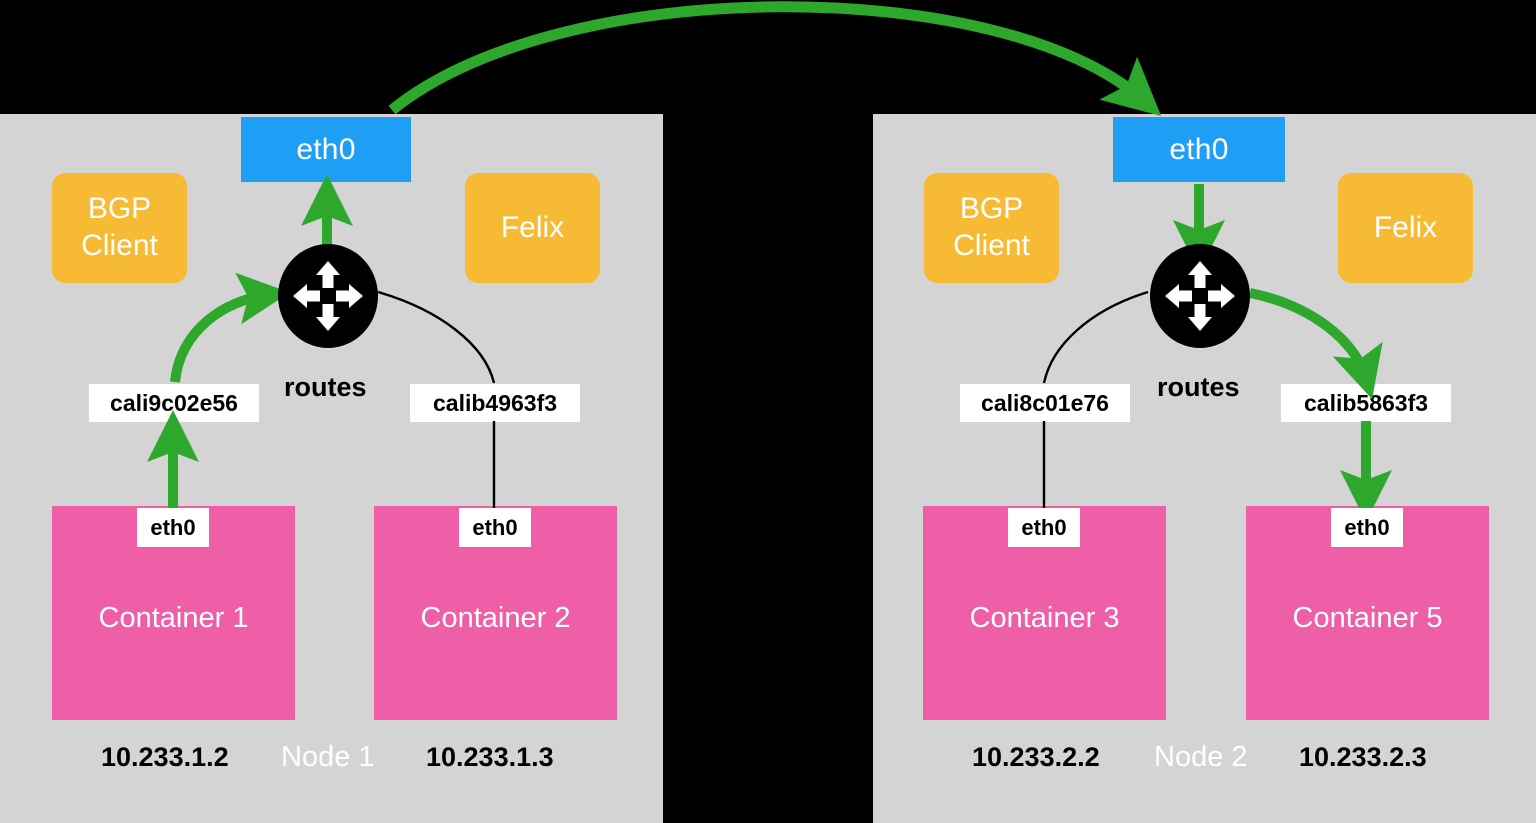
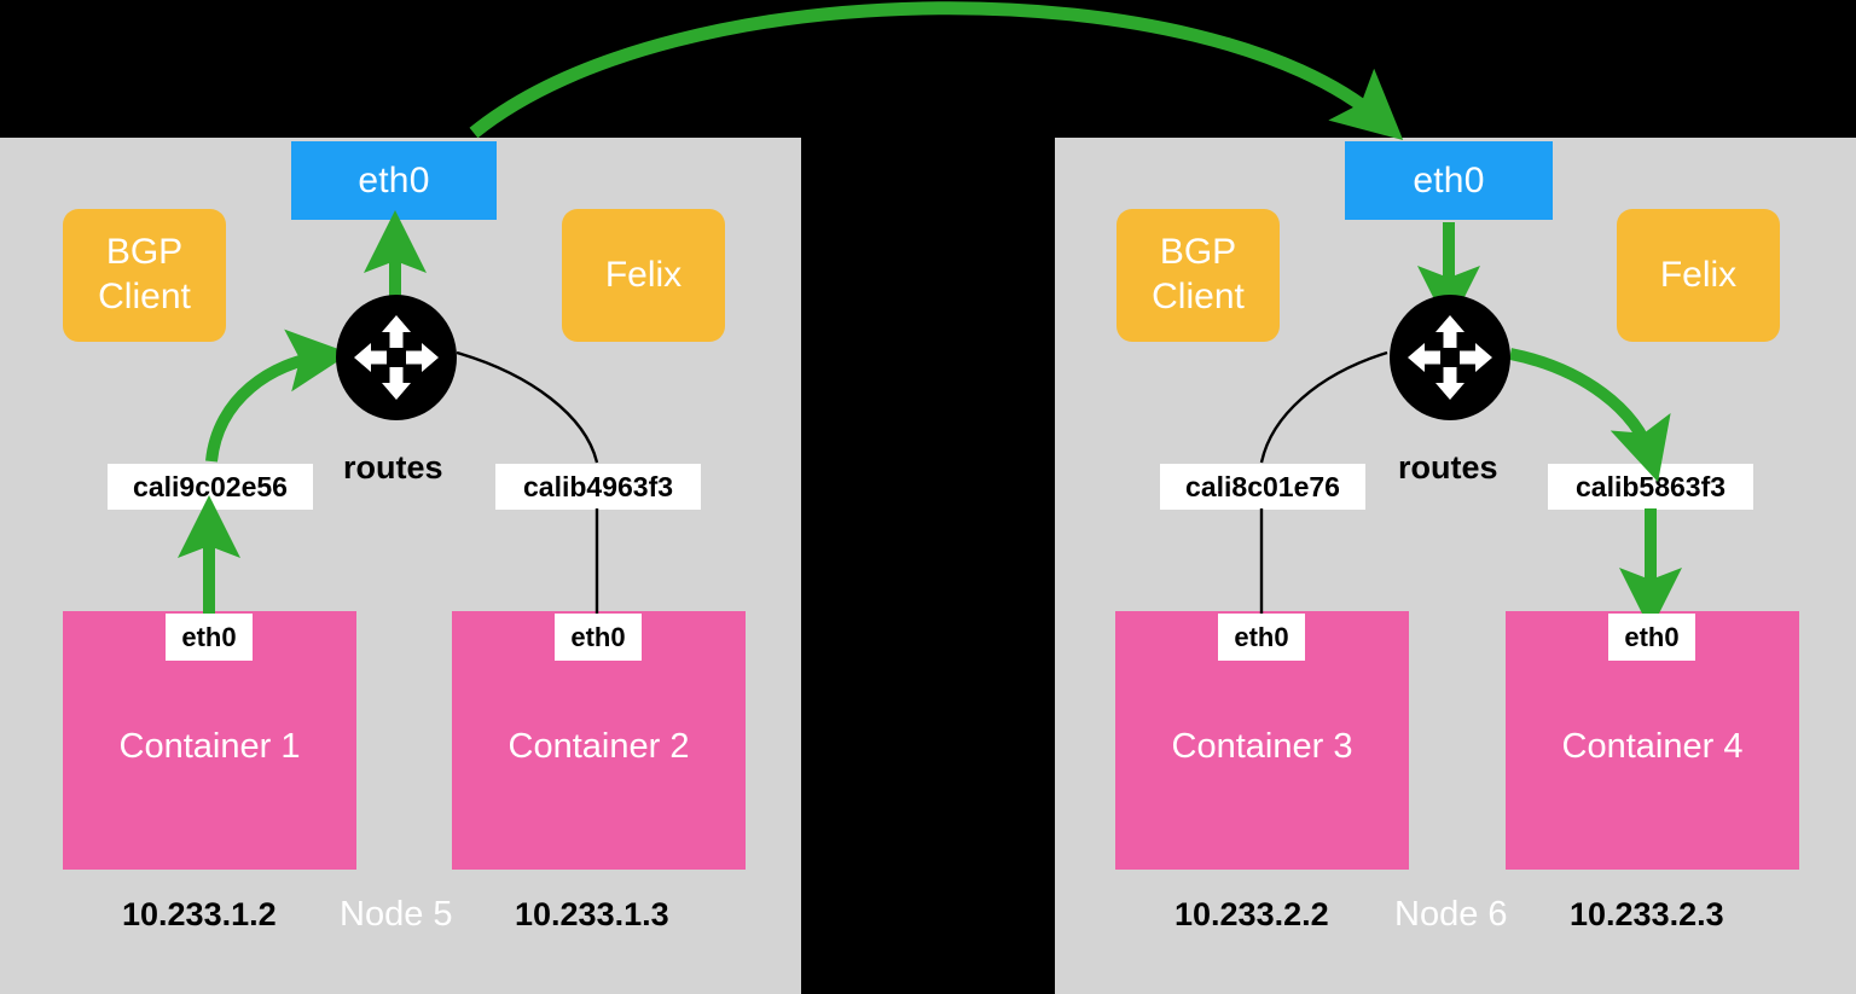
  eth0
  BGP
  Client
  Felix
  routes
  cali9c02e56
  calib4963f3
  Container 1
  eth0
  Container 2
  eth0
  10.233.1.2
- Node 1
+ Node 5
  10.233.1.3
  eth0
  BGP
  Client
  Felix
  routes
  cali8c01e76
  calib5863f3
  Container 3
  eth0
- Container 5
+ Container 4
  eth0
  10.233.2.2
- Node 2
+ Node 6
  10.233.2.3
